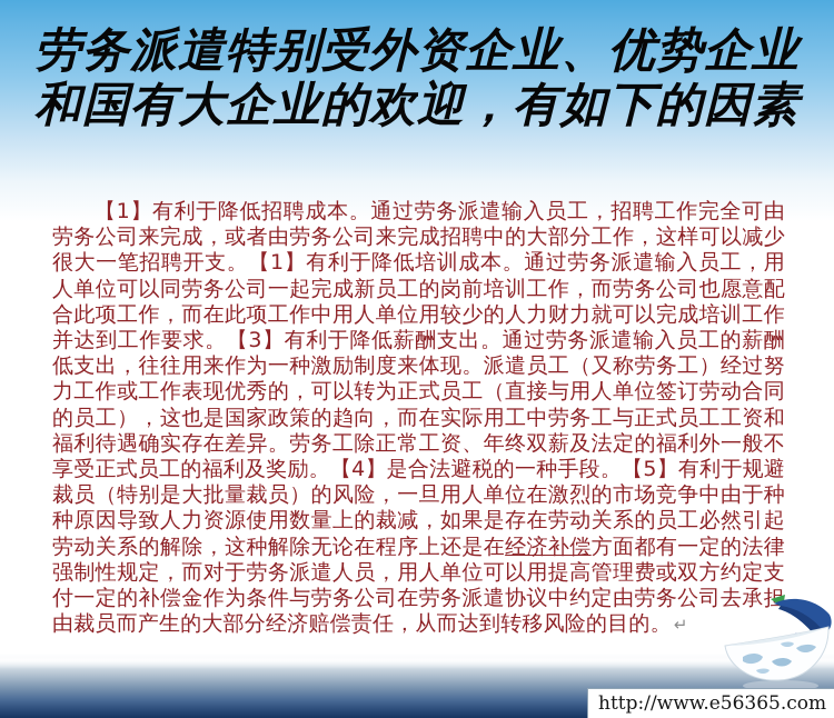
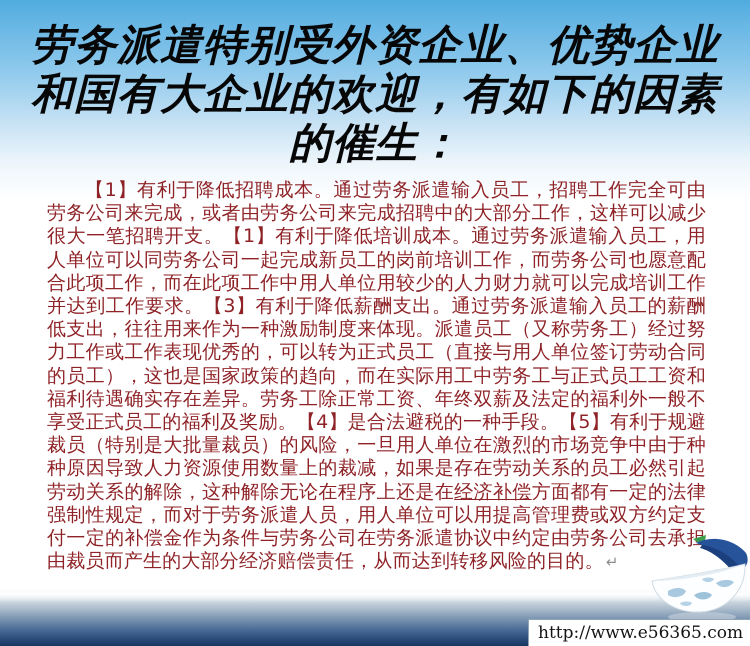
  劳务派遣特别受外资企业、优势企业
  和国有大企业的欢迎，有如下的因素
+ 的催生：
  【1】有利于降低招聘成本。通过劳务派遣输入员工，招聘工作完全可由劳务公司来完成，或者由劳务公司来完成招聘中的大部分工作，这样可以减少很大一笔招聘开支。【1】有利于降低培训成本。通过劳务派遣输入员工，用人单位可以同劳务公司一起完成新员工的岗前培训工作，而劳务公司也愿意配合此项工作，而在此项工作中用人单位用较少的人力财力就可以完成培训工作并达到工作要求。【3】有利于降低薪酬支出。通过劳务派遣输入员工的薪酬低支出，往往用来作为一种激励制度来体现。派遣员工（又称劳务工）经过努力工作或工作表现优秀的，可以转为正式员工（直接与用人单位签订劳动合同的员工），这也是国家政策的趋向，而在实际用工中劳务工与正式员工工资和福利待遇确实存在差异。劳务工除正常工资、年终双薪及法定的福利外一般不享受正式员工的福利及奖励。【4】是合法避税的一种手段。【5】有利于规避裁员（特别是大批量裁员）的风险，一旦用人单位在激烈的市场竞争中由于种种原因导致人力资源使用数量上的裁减，如果是存在劳动关系的员工必然引起劳动关系的解除，这种解除无论在程序上还是在经济补偿方面都有一定的法律强制性规定，而对于劳务派遣人员，用人单位可以用提高管理费或双方约定支付一定的补偿金作为条件与劳务公司在劳务派遣协议中约定由劳务公司去承由裁员而产生的大部分经济赔偿责任，从而达到转移风险的目的。↵
  http://www.e56365.com
